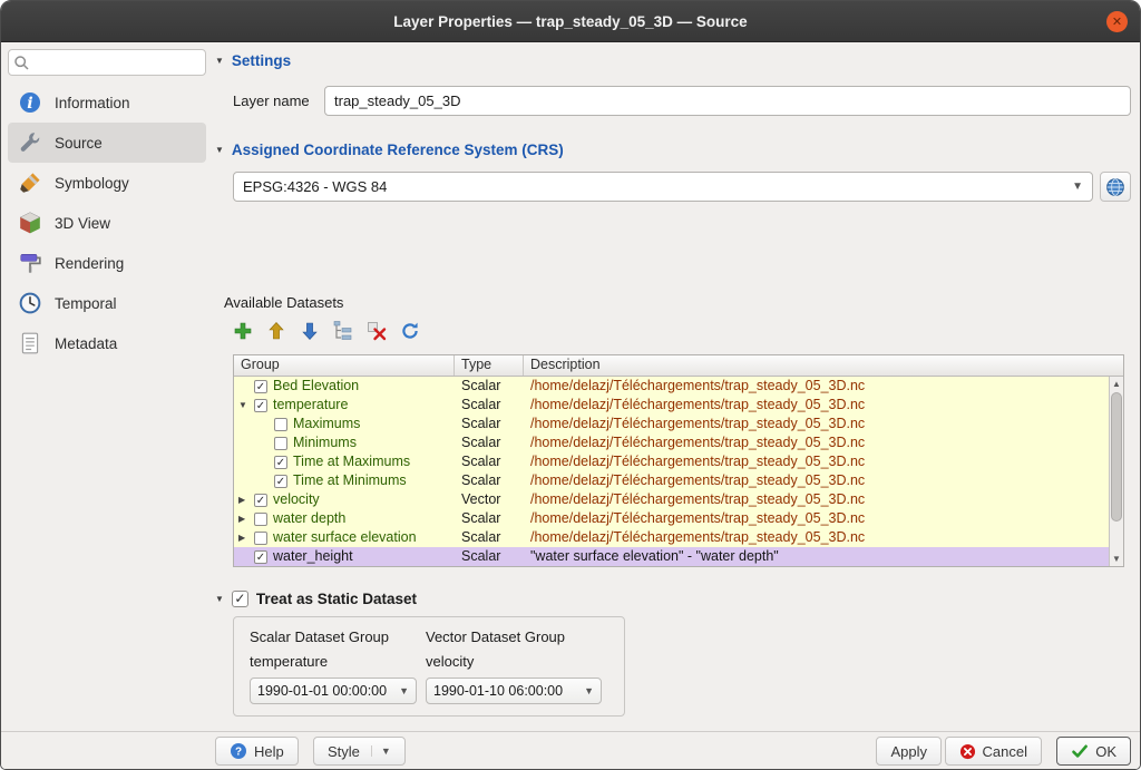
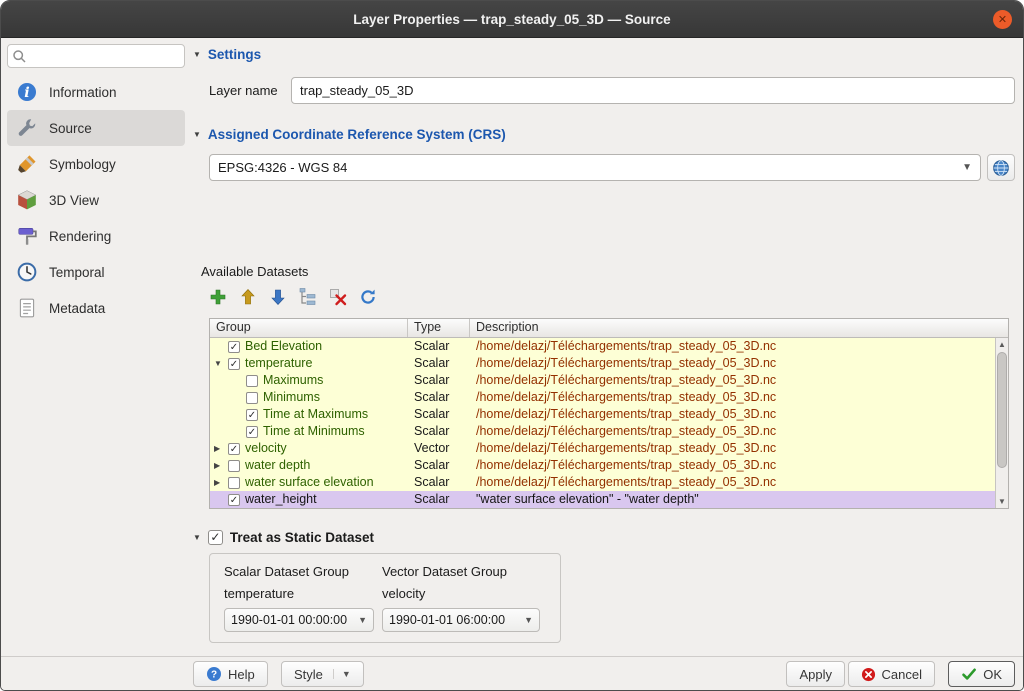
  Layer Properties — trap_steady_05_3D — Source
  ✕
  i
  Information
  Source
  Symbology
  3D View
  Rendering
  Temporal
  Metadata
  ▼
  Settings
  Layer name
  trap_steady_05_3D
  ▼
  Assigned Coordinate Reference System (CRS)
  EPSG:4326 - WGS 84
  ▼
  Available Datasets
  Group
  Type
  Description
  ✓
  Bed Elevation
  Scalar
  /home/delazj/Téléchargements/trap_steady_05_3D.nc
  ▼
  ✓
  temperature
  Scalar
  /home/delazj/Téléchargements/trap_steady_05_3D.nc
  Maximums
  Scalar
  /home/delazj/Téléchargements/trap_steady_05_3D.nc
  Minimums
  Scalar
  /home/delazj/Téléchargements/trap_steady_05_3D.nc
  ✓
  Time at Maximums
  Scalar
  /home/delazj/Téléchargements/trap_steady_05_3D.nc
  ✓
  Time at Minimums
  Scalar
  /home/delazj/Téléchargements/trap_steady_05_3D.nc
  ▶
  ✓
  velocity
  Vector
  /home/delazj/Téléchargements/trap_steady_05_3D.nc
  ▶
  water depth
  Scalar
  /home/delazj/Téléchargements/trap_steady_05_3D.nc
  ▶
  water surface elevation
  Scalar
  /home/delazj/Téléchargements/trap_steady_05_3D.nc
  ✓
  water_height
  Scalar
  "water surface elevation" - "water depth"
  ▲
  ▼
  ▼
  ✓
  Treat as Static Dataset
  Scalar Dataset Group
  temperature
  1990-01-01 00:00:00
  ▼
  Vector Dataset Group
  velocity
- 1990-01-10 06:00:00
+ 1990-01-01 06:00:00
  ▼
  ?
  Help
  Style
  ▼
  Apply
  Cancel
  OK
